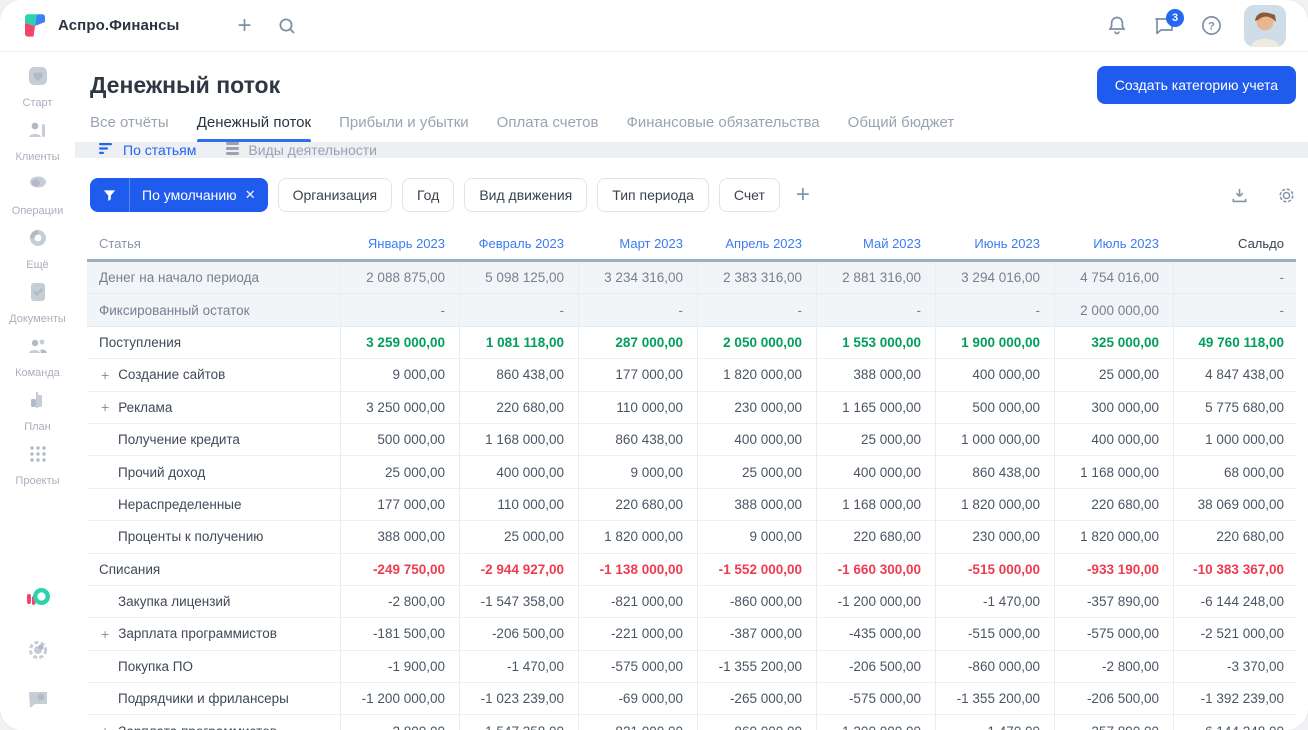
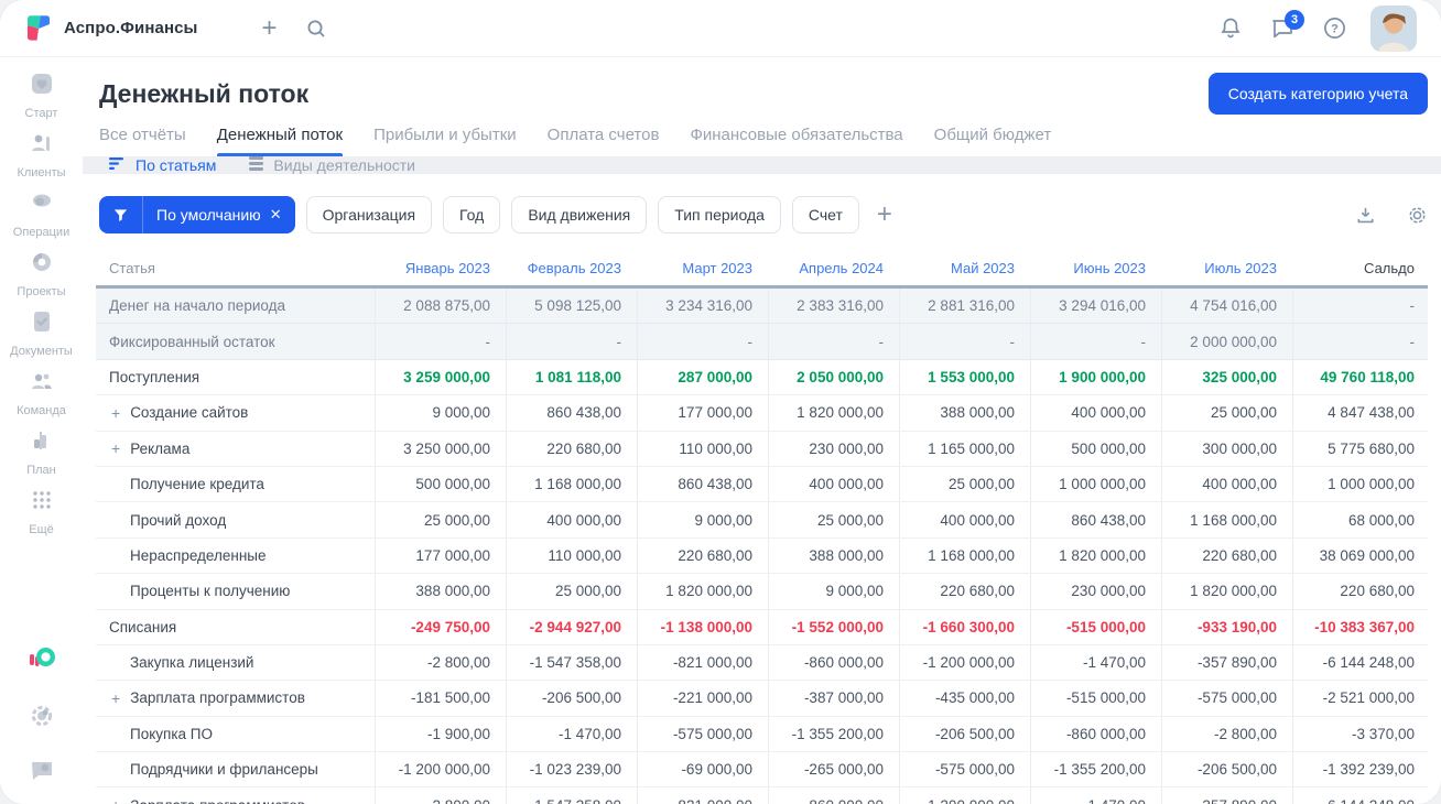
  Аспро.Финансы
  +
  3
  ?
  Старт
  Клиенты
  Операции
- Ещё
+ Проекты
  Документы
  Команда
  План
- Проекты
+ Ещё
  Денежный поток
  Создать категорию учета
  Все отчёты
  Денежный поток
  Прибыли и убытки
  Оплата счетов
  Финансовые обязательства
  Общий бюджет
  По статьям
  Виды деятельности
  По умолчанию
  ✕
  Организация
  Год
  Вид движения
  Тип периода
  Счет
  +
  Статья
  Январь 2023
  Февраль 2023
  Март 2023
- Апрель 2023
+ Апрель 2024
  Май 2023
  Июнь 2023
  Июль 2023
  Сальдо
  Денег на начало периода
  2 088 875,00
  5 098 125,00
  3 234 316,00
  2 383 316,00
  2 881 316,00
  3 294 016,00
  4 754 016,00
  -
  Фиксированный остаток
  -
  -
  -
  -
  -
  -
  2 000 000,00
  -
  Поступления
  3 259 000,00
  1 081 118,00
  287 000,00
  2 050 000,00
  1 553 000,00
  1 900 000,00
  325 000,00
  49 760 118,00
  +
  Создание сайтов
  9 000,00
  860 438,00
  177 000,00
  1 820 000,00
  388 000,00
  400 000,00
  25 000,00
  4 847 438,00
  +
  Реклама
  3 250 000,00
  220 680,00
  110 000,00
  230 000,00
  1 165 000,00
  500 000,00
  300 000,00
  5 775 680,00
  Получение кредита
  500 000,00
  1 168 000,00
  860 438,00
  400 000,00
  25 000,00
  1 000 000,00
  400 000,00
  1 000 000,00
  Прочий доход
  25 000,00
  400 000,00
  9 000,00
  25 000,00
  400 000,00
  860 438,00
  1 168 000,00
  68 000,00
  Нераспределенные
  177 000,00
  110 000,00
  220 680,00
  388 000,00
  1 168 000,00
  1 820 000,00
  220 680,00
  38 069 000,00
  Проценты к получению
  388 000,00
  25 000,00
  1 820 000,00
  9 000,00
  220 680,00
  230 000,00
  1 820 000,00
  220 680,00
  Списания
  -249 750,00
  -2 944 927,00
  -1 138 000,00
  -1 552 000,00
  -1 660 300,00
  -515 000,00
  -933 190,00
  -10 383 367,00
  Закупка лицензий
  -2 800,00
  -1 547 358,00
  -821 000,00
  -860 000,00
  -1 200 000,00
  -1 470,00
  -357 890,00
  -6 144 248,00
  +
  Зарплата программистов
  -181 500,00
  -206 500,00
  -221 000,00
  -387 000,00
  -435 000,00
  -515 000,00
  -575 000,00
  -2 521 000,00
  Покупка ПО
  -1 900,00
  -1 470,00
  -575 000,00
  -1 355 200,00
  -206 500,00
  -860 000,00
  -2 800,00
  -3 370,00
  Подрядчики и фрилансеры
  -1 200 000,00
  -1 023 239,00
  -69 000,00
  -265 000,00
  -575 000,00
  -1 355 200,00
  -206 500,00
  -1 392 239,00
